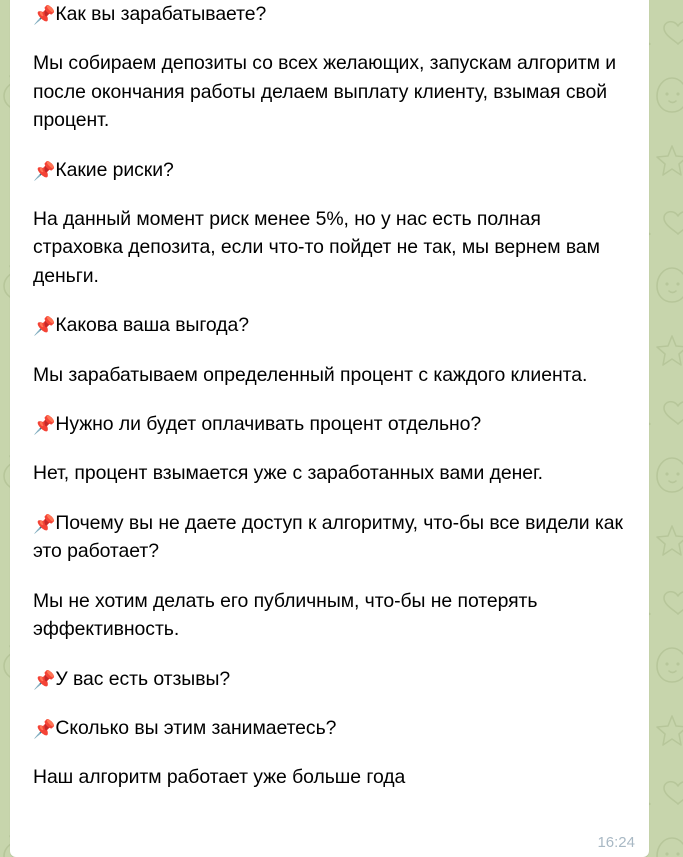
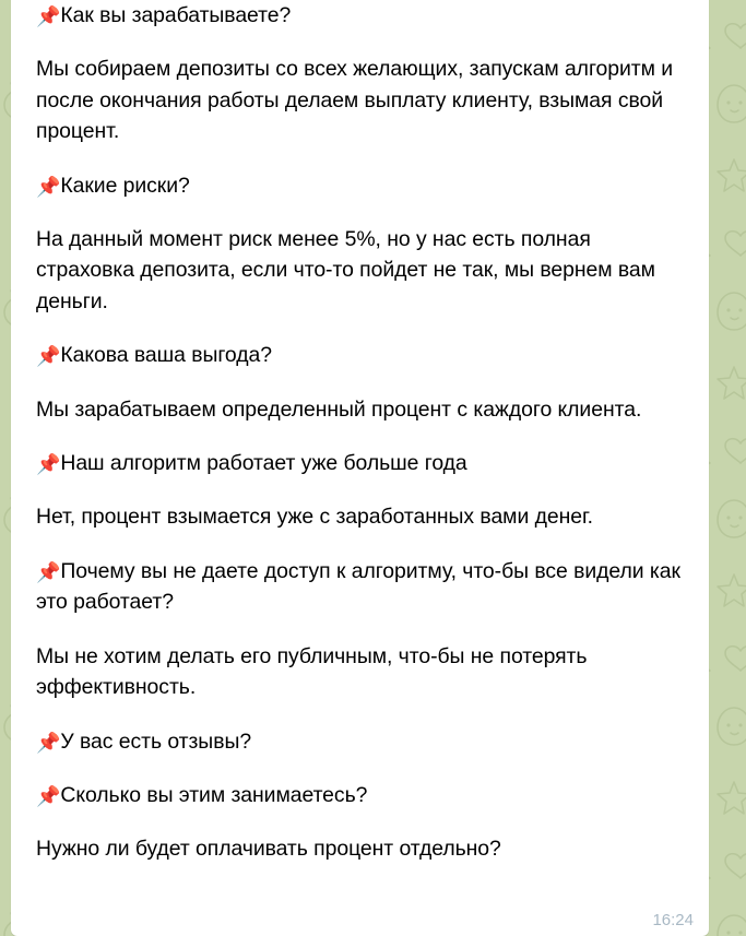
  📌Как вы зарабатываете?
  Мы собираем депозиты со всех желающих, запускам алгоритм и после окончания работы делаем выплату клиенту, взымая свой процент.
  📌Какие риски?
  На данный момент риск менее 5%, но у нас есть полная страховка депозита, если что-то пойдет не так, мы вернем вам деньги.
  📌Какова ваша выгода?
  Мы зарабатываем определенный процент с каждого клиента.
- 📌Нужно ли будет оплачивать процент отдельно?
+ 📌Наш алгоритм работает уже больше года
  Нет, процент взымается уже с заработанных вами денег.
  📌Почему вы не даете доступ к алгоритму, что-бы все видели как это работает?
  Мы не хотим делать его публичным, что-бы не потерять эффективность.
  📌У вас есть отзывы?
  📌Сколько вы этим занимаетесь?
- Наш алгоритм работает уже больше года
+ Нужно ли будет оплачивать процент отдельно?
  16:24
